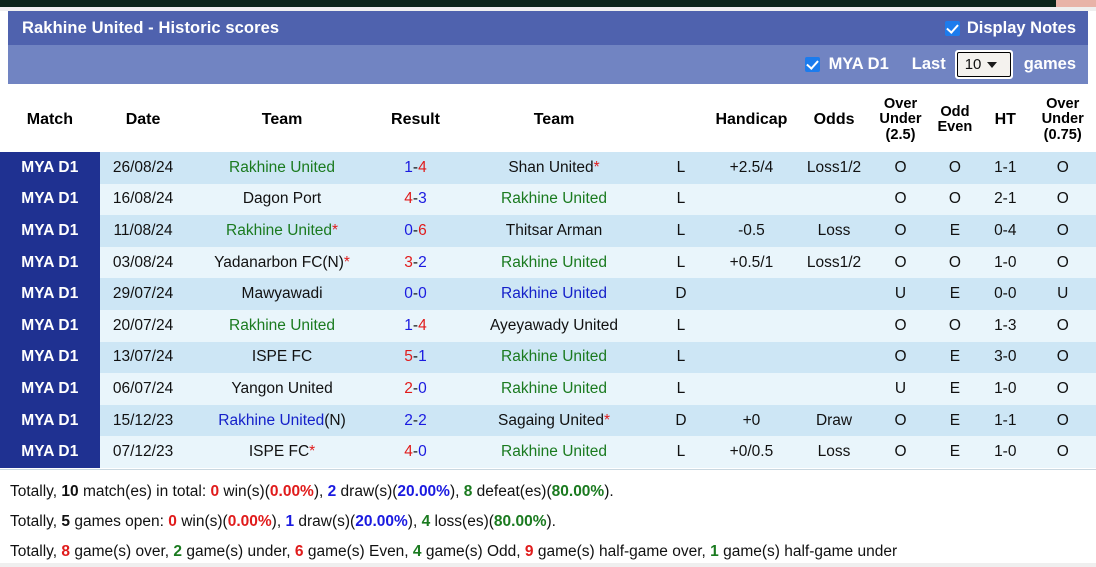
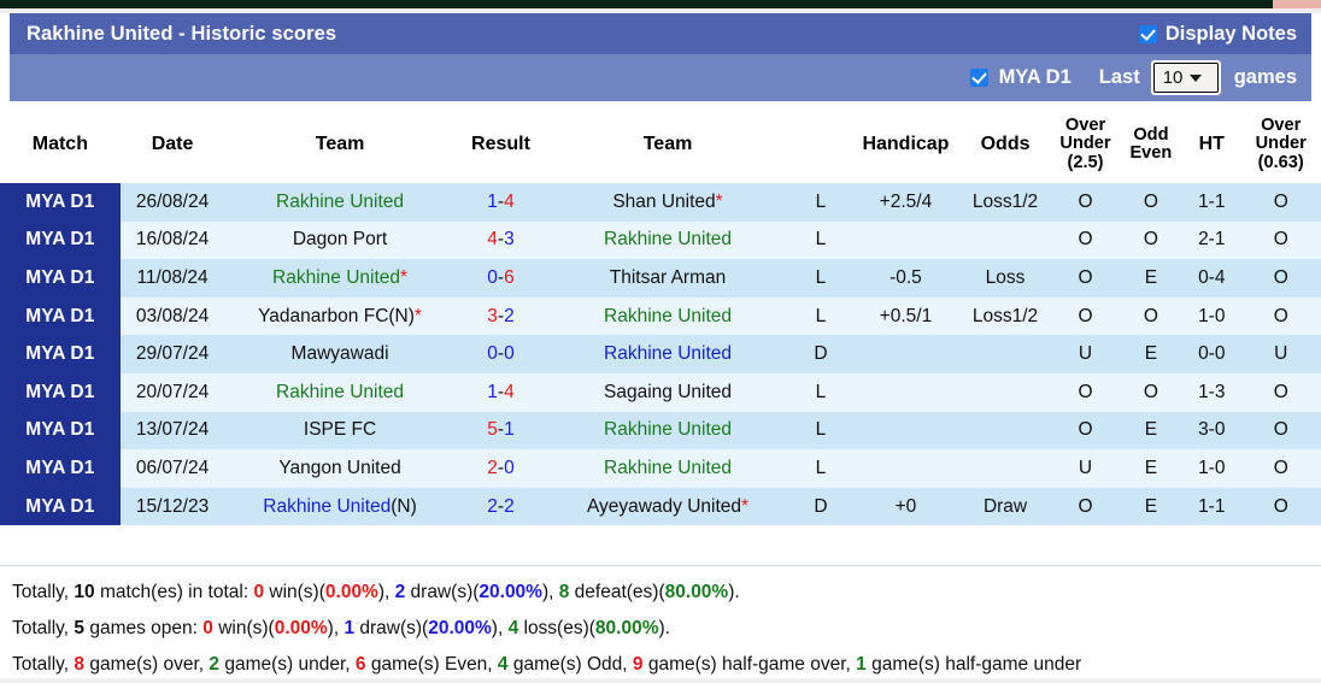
  Rakhine United - Historic scores
  Display Notes
  MYA D1
  Last
  10
  games
- Match	Date	Team	Result	Team		Handicap	Odds	Over Under (2.5)	Odd Even	HT	Over Under (0.75)
+ Match	Date	Team	Result	Team		Handicap	Odds	Over Under (2.5)	Odd Even	HT	Over Under (0.63)
  MYA D1	26/08/24	Rakhine United	1-4	Shan United*	L	+2.5/4	Loss1/2	O	O	1-1	O
  MYA D1	16/08/24	Dagon Port	4-3	Rakhine United	L			O	O	2-1	O
  MYA D1	11/08/24	Rakhine United*	0-6	Thitsar Arman	L	-0.5	Loss	O	E	0-4	O
  MYA D1	03/08/24	Yadanarbon FC(N)*	3-2	Rakhine United	L	+0.5/1	Loss1/2	O	O	1-0	O
  MYA D1	29/07/24	Mawyawadi	0-0	Rakhine United	D			U	E	0-0	U
- MYA D1	20/07/24	Rakhine United	1-4	Ayeyawady United	L			O	O	1-3	O
+ MYA D1	20/07/24	Rakhine United	1-4	Sagaing United	L			O	O	1-3	O
  MYA D1	13/07/24	ISPE FC	5-1	Rakhine United	L			O	E	3-0	O
  MYA D1	06/07/24	Yangon United	2-0	Rakhine United	L			U	E	1-0	O
- MYA D1	15/12/23	Rakhine United(N)	2-2	Sagaing United*	D	+0	Draw	O	E	1-1	O
+ MYA D1	15/12/23	Rakhine United(N)	2-2	Ayeyawady United*	D	+0	Draw	O	E	1-1	O
- MYA D1	07/12/23	ISPE FC*	4-0	Rakhine United	L	+0/0.5	Loss	O	E	1-0	O
  Totally, 10 match(es) in total: 0 win(s)(0.00%), 2 draw(s)(20.00%), 8 defeat(es)(80.00%).
  Totally, 5 games open: 0 win(s)(0.00%), 1 draw(s)(20.00%), 4 loss(es)(80.00%).
  Totally, 8 game(s) over, 2 game(s) under, 6 game(s) Even, 4 game(s) Odd, 9 game(s) half-game over, 1 game(s) half-game under
